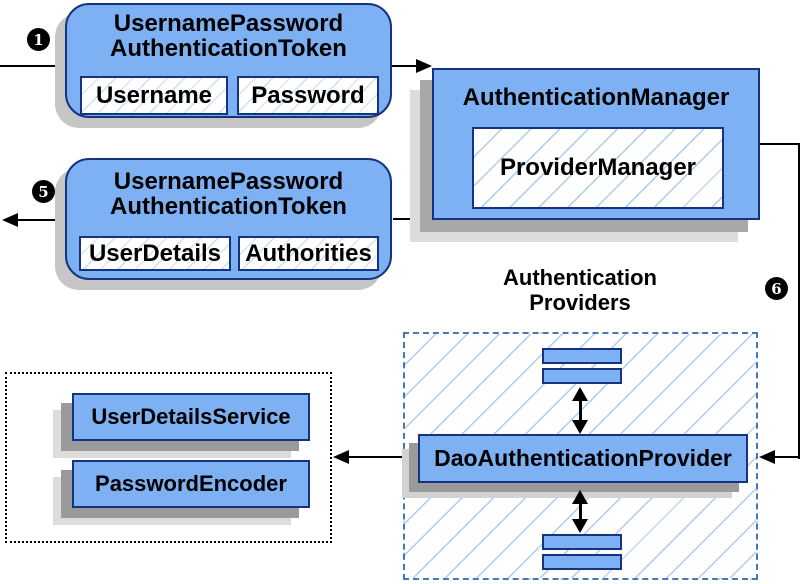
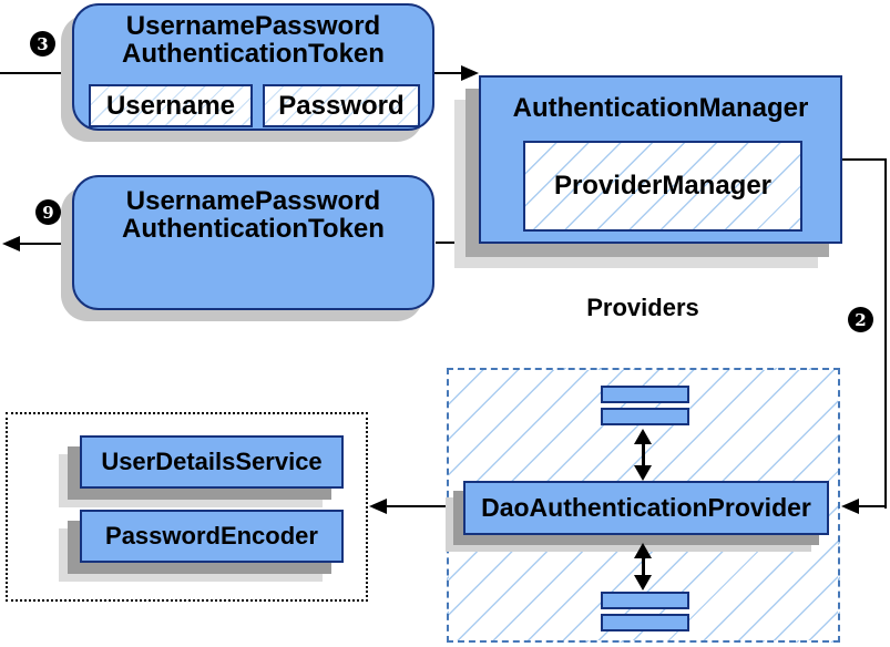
- 1
+ 3
- 6
+ 2
- 5
+ 9
  UsernamePassword
  AuthenticationToken
  Username
  Password
  AuthenticationManager
  ProviderManager
  UsernamePassword
  AuthenticationToken
- UserDetails
- Authorities
- Authentication
  Providers
  DaoAuthenticationProvider
  UserDetailsService
  PasswordEncoder
